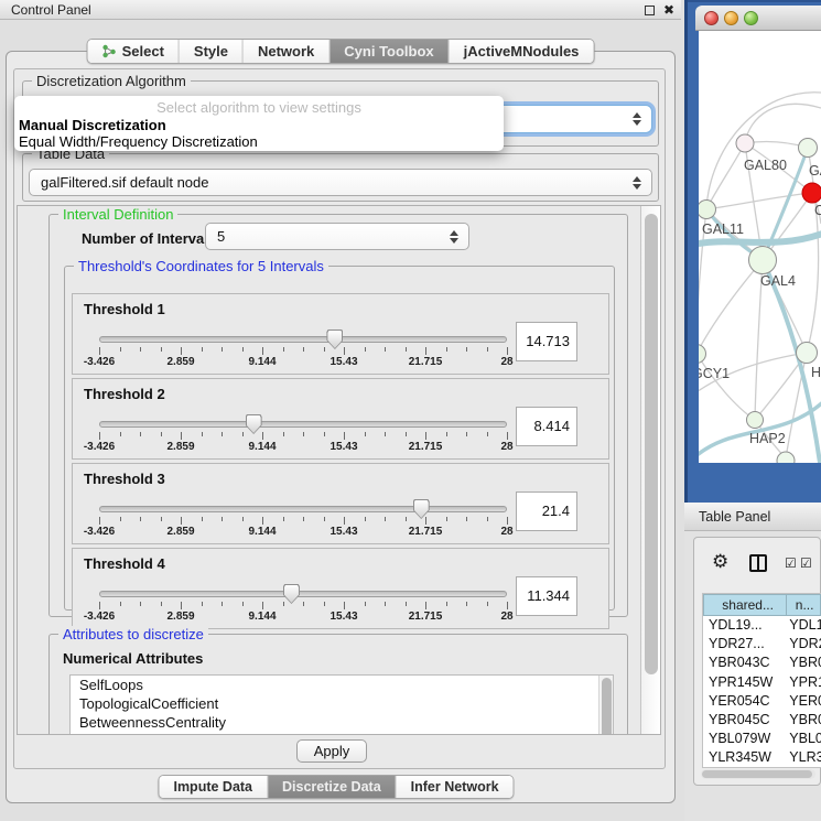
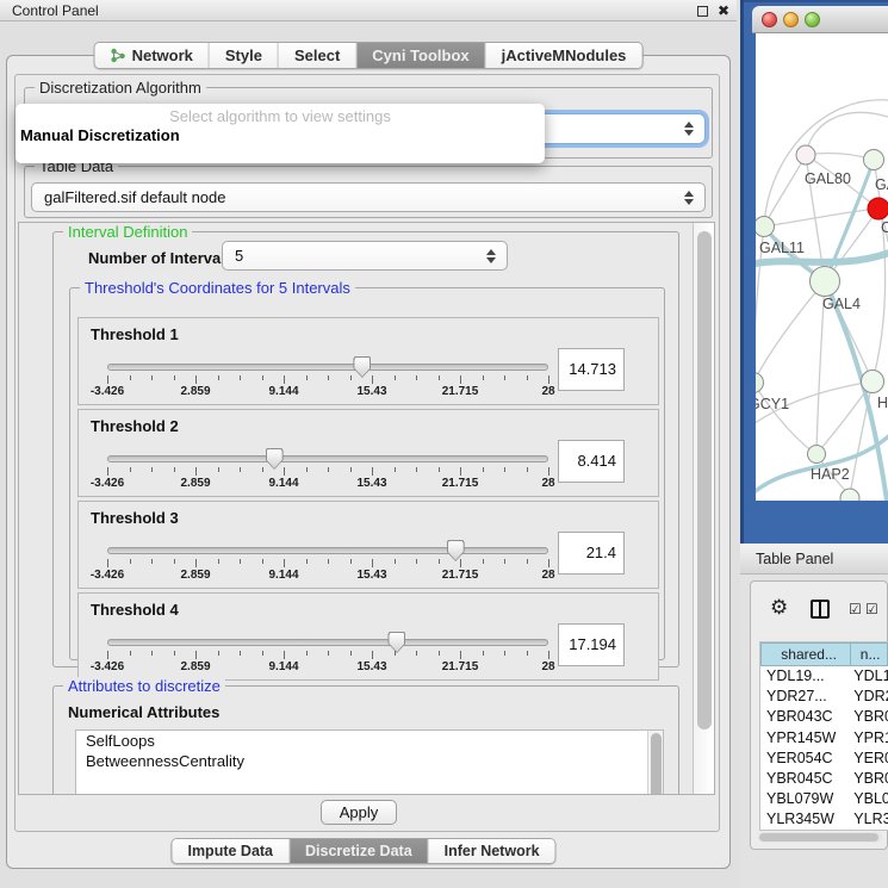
  Control Panel
  ✖
- Select
+ Network
  Style
- Network
+ Select
  Cyni Toolbox
  jActiveMNodules
  Discretization Algorithm
  Select algorithm to view settings
  Manual Discretization
- Equal Width/Frequency Discretization
  Table Data
  galFiltered.sif default node
  Interval Definition
  Number of Interva
  5
  Threshold's Coordinates for 5 Intervals
  Threshold 1
  -3.426
  2.859
  9.144
  15.43
  21.715
  28
  14.713
  Threshold 2
  -3.426
  2.859
  9.144
  15.43
  21.715
  28
  8.414
  Threshold 3
  -3.426
  2.859
  9.144
  15.43
  21.715
  28
  21.4
  Threshold 4
  -3.426
  2.859
  9.144
  15.43
  21.715
  28
- 11.344
+ 17.194
  Attributes to discretize
  Numerical Attributes
  SelfLoops
- TopologicalCoefficient
  BetweennessCentrality
  Apply
  Impute Data
  Discretize Data
  Infer Network
  GAL80
  C
  GAL11
  GAL4
  CY1
  H
  HAP2
  Table Panel
  ⚙
  ☑
  ☑
  shared...
  n...
  YDL19...
  YDL1
  YDR27...
  YDR
  YBR043C
  YBR
  YPR145W
  YPR
  YER054C
  YER
  YBR045C
  YBR
  YBL079W
  YBL0
  YLR345W
  YLR3
